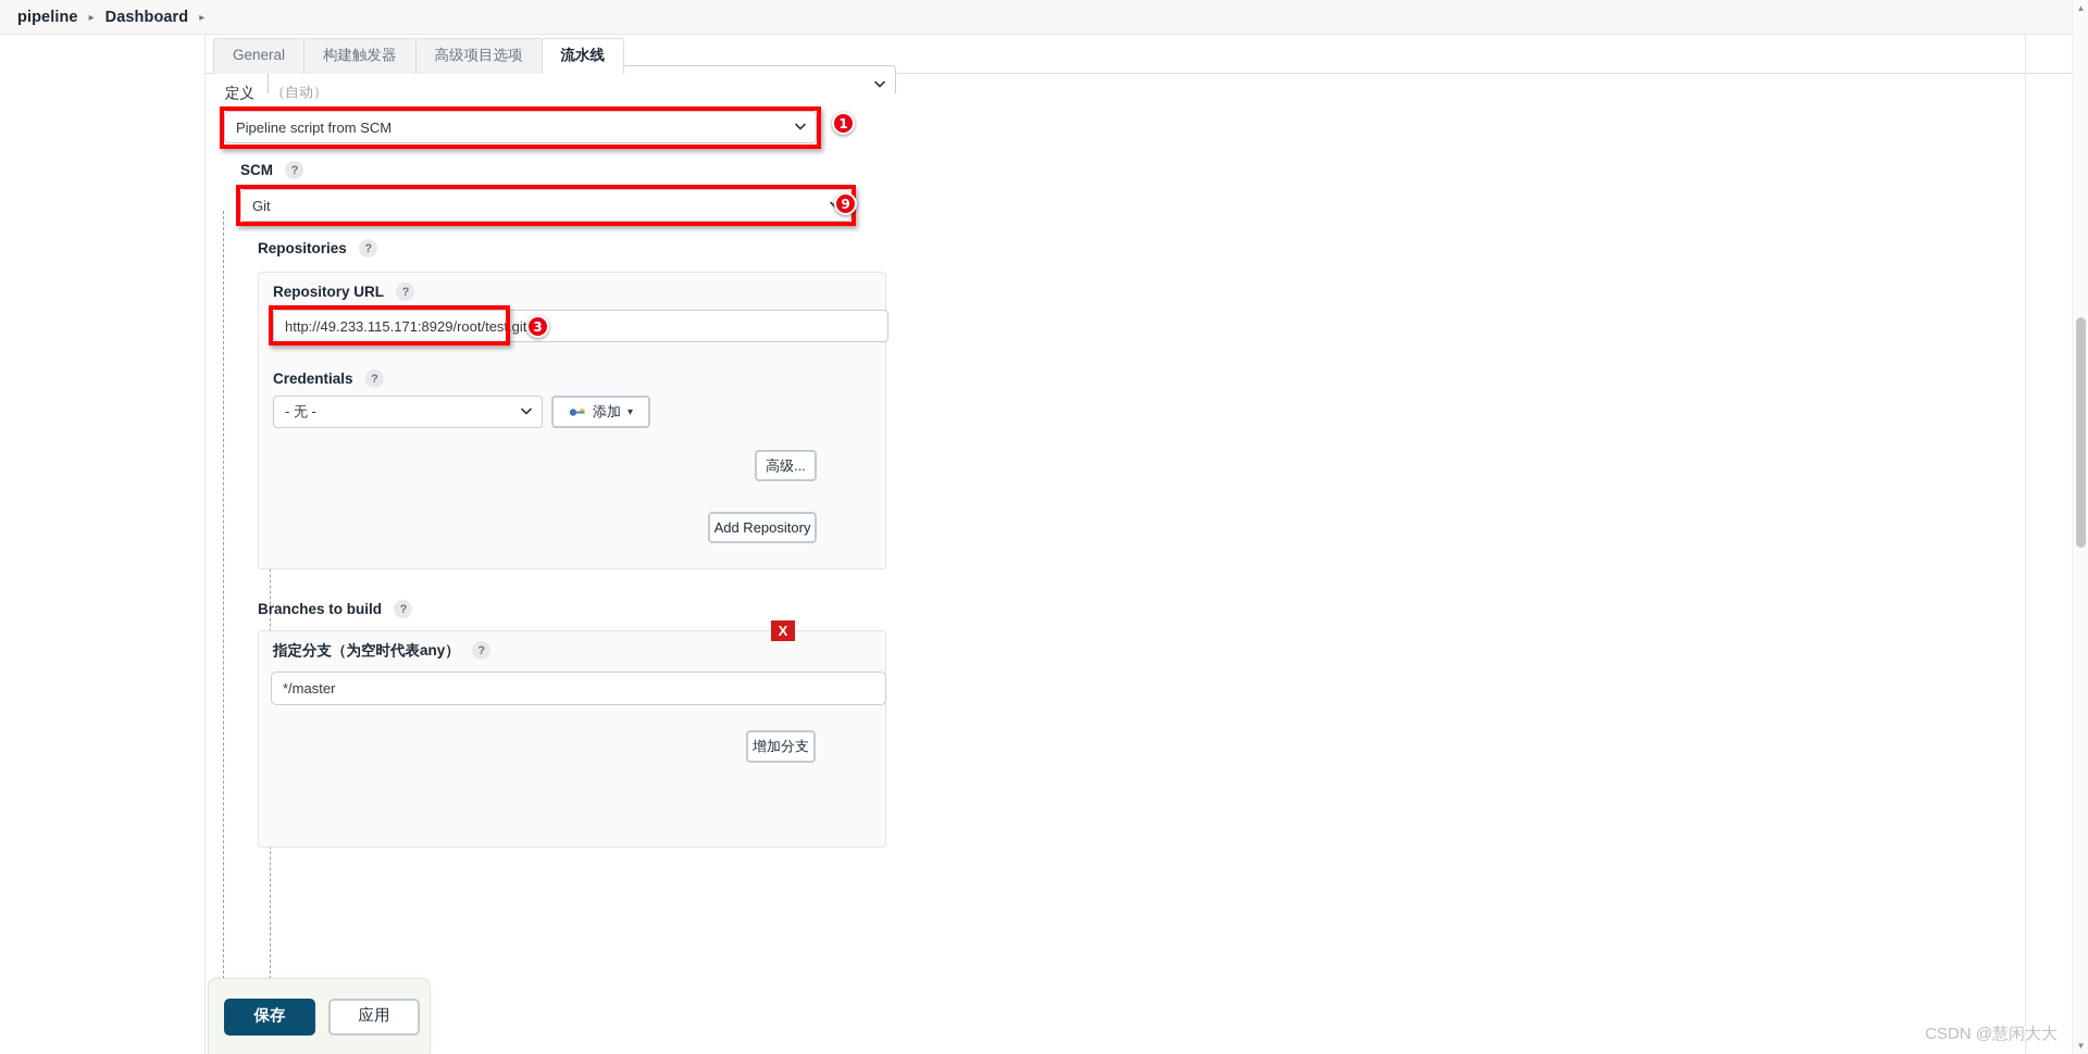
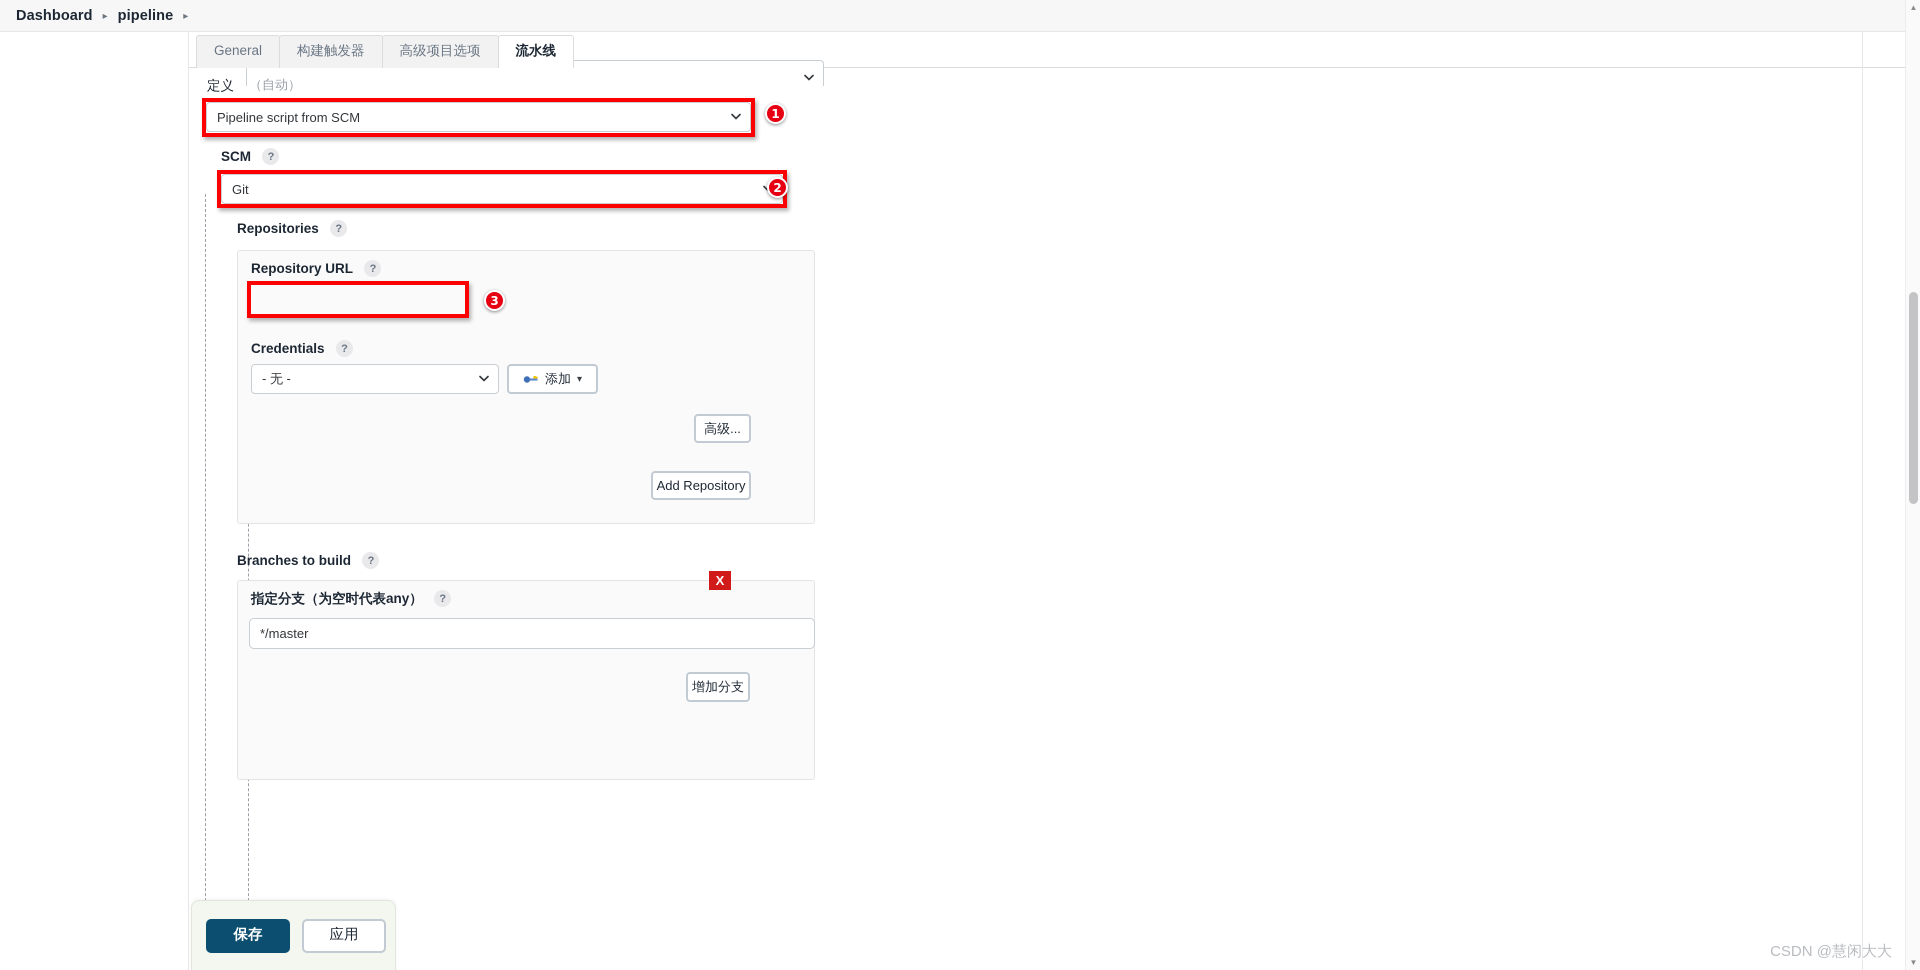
- pipeline
+ Dashboard
  ▸
- Dashboard
+ pipeline
  ▸
  General
  构建触发器
  高级项目选项
  流水线
  定义
  Pipeline script from SCM
  1
  SCM ?
  Git
- 9
+ 2
  Repositories ?
  Repository URL ?
- http://49.233.115.171:8929/root/test.git
  3
  Credentials ?
  - 无 -
  添加
  ▾
  高级...
  Add Repository
  Branches to build ?
  X
  指定分支（为空时代表any） ?
  */master
  增加分支
  （自动）
  保存
  应用
  ▲
  ▼
  CSDN @慧闲大大
